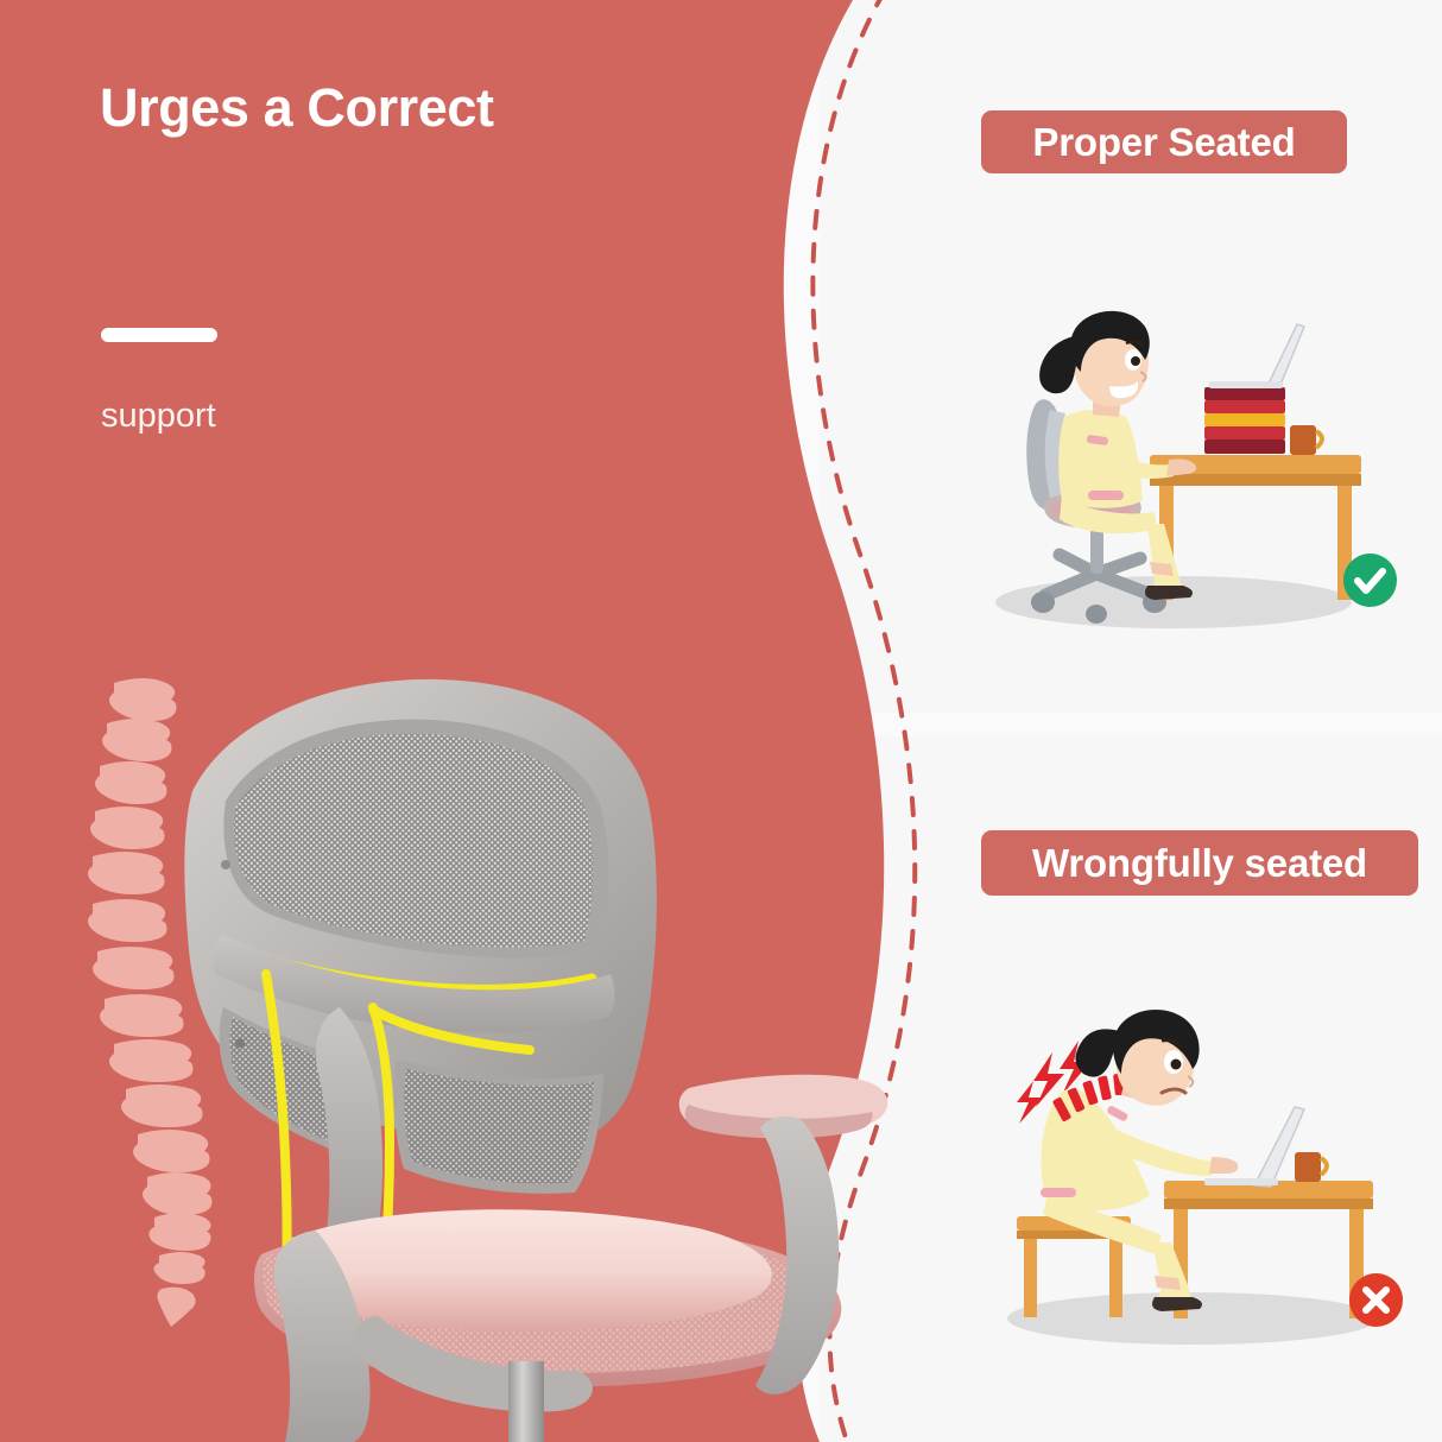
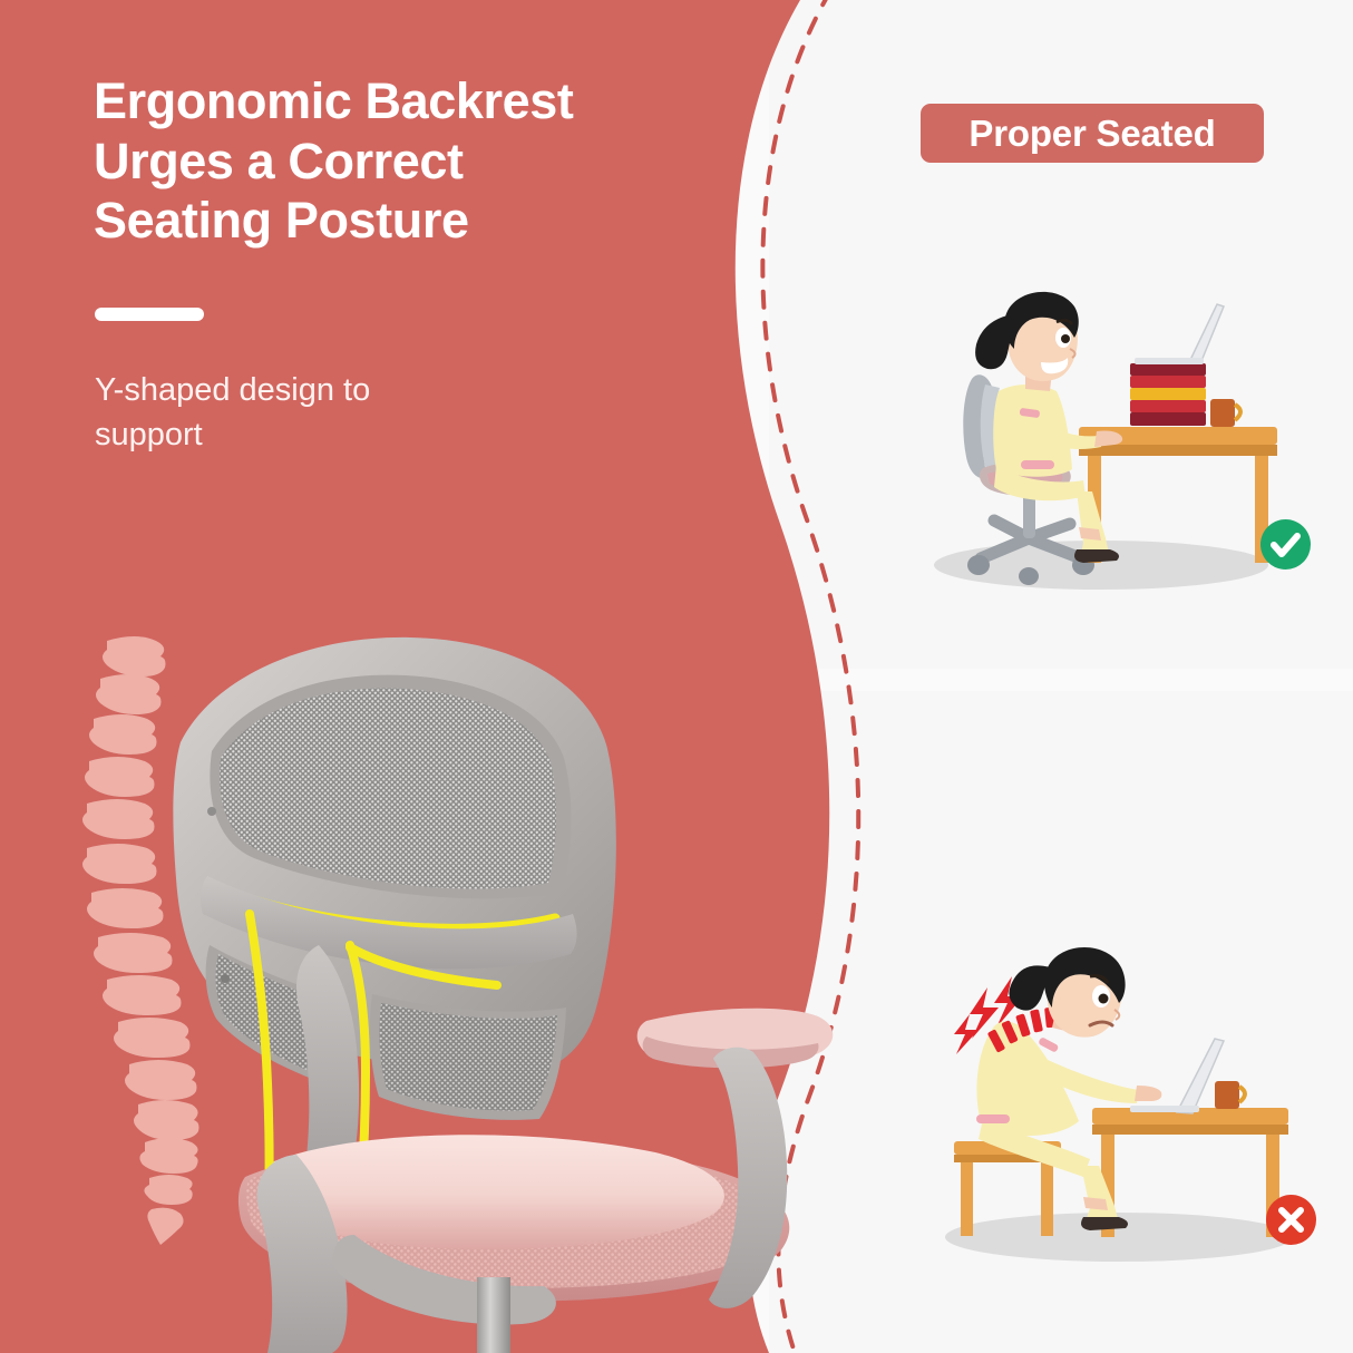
+ Ergonomic Backrest
  Urges a Correct
+ Seating Posture
+ Y-shaped design to
  support
  Proper Seated
- Wrongfully seated
